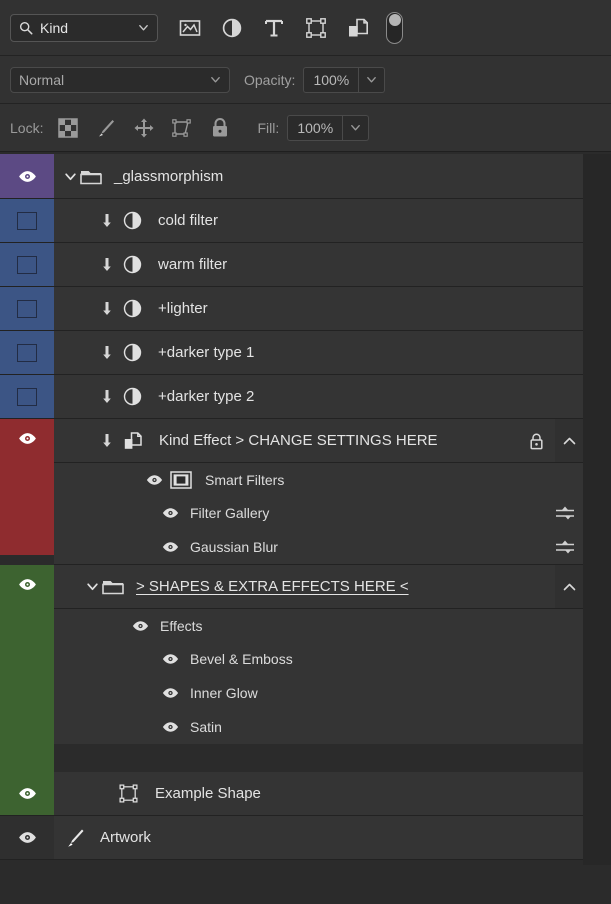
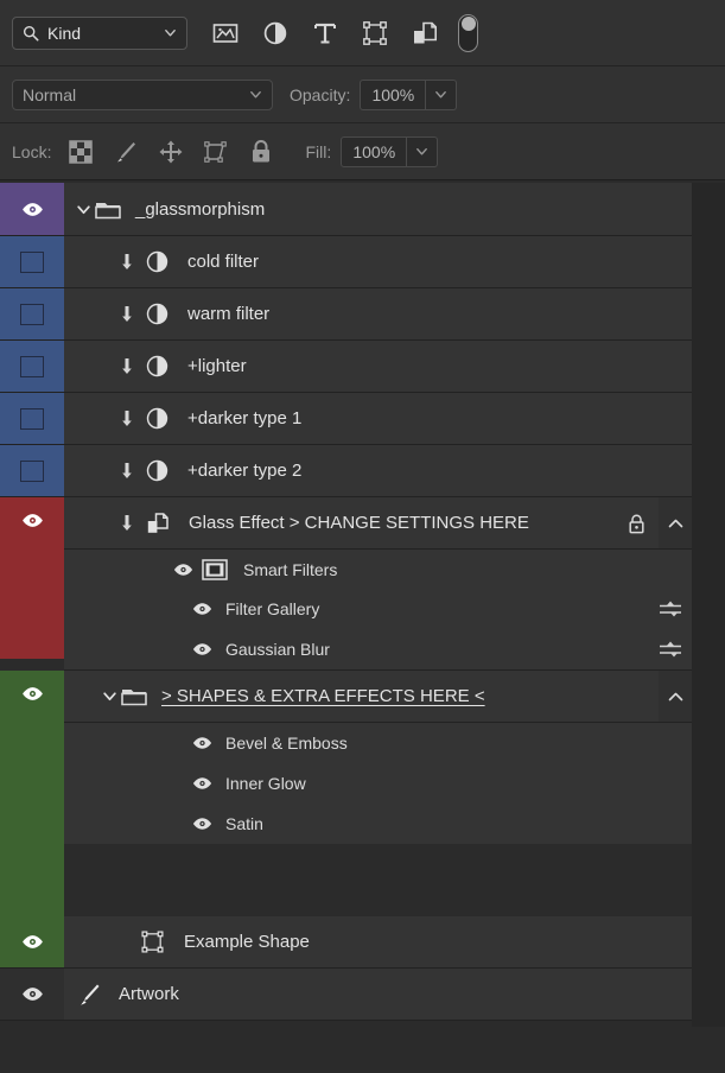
  Kind
  Normal
  Opacity:
  100%
  Lock:
  Fill:
  100%
  _glassmorphism
  cold filter
  warm filter
  +lighter
  +darker type 1
  +darker type 2
- Kind Effect > CHANGE SETTINGS HERE
+ Glass Effect > CHANGE SETTINGS HERE
  Smart Filters
  Filter Gallery
  Gaussian Blur
  > SHAPES & EXTRA EFFECTS HERE <
- Effects
  Bevel & Emboss
  Inner Glow
  Satin
  Example Shape
  Artwork
